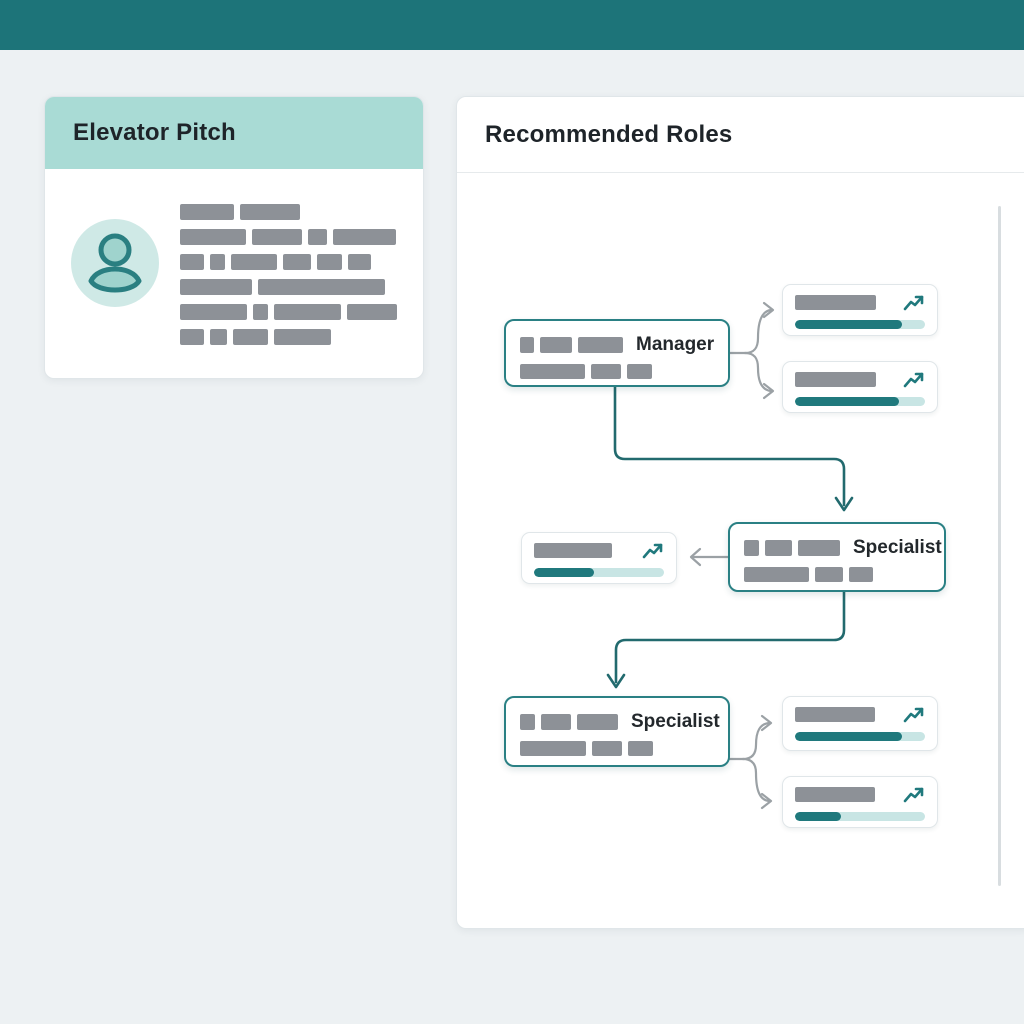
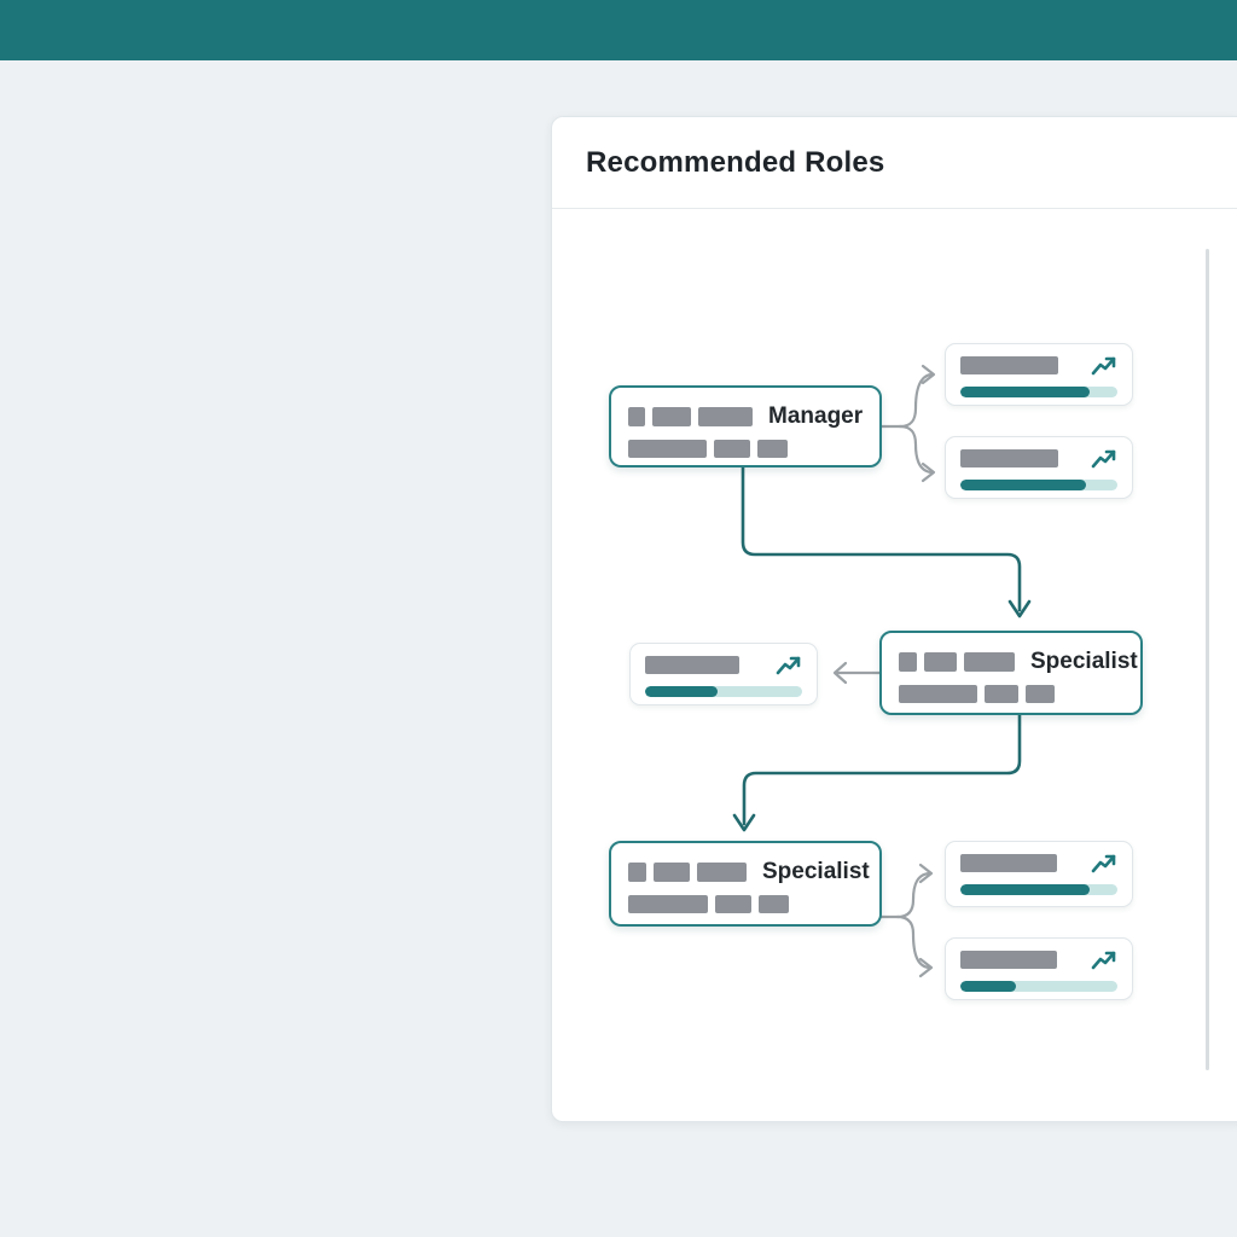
- Elevator Pitch
  Recommended Roles
  Manager
  Specialist
  Specialist
